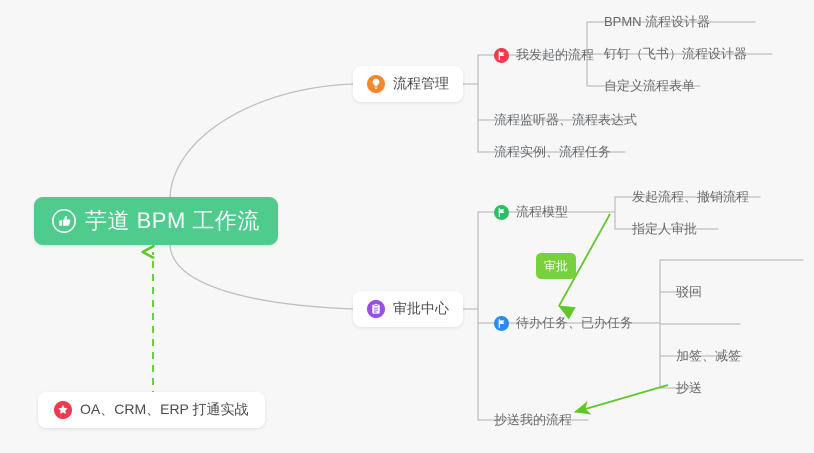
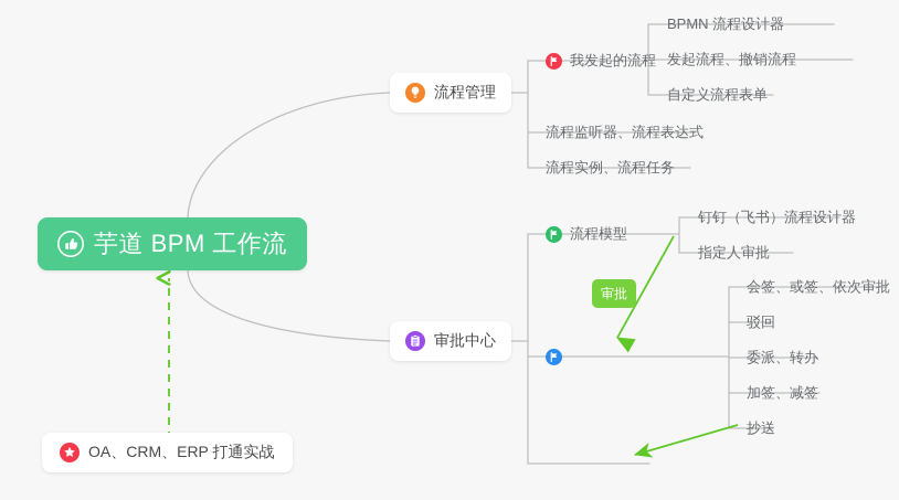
  芋道 BPM 工作流
  OA、CRM、ERP 打通实战
  流程管理
  我发起的流程
  流程监听器、流程表达式
  流程实例、流程任务
  BPMN 流程设计器
- 钉钉（飞书）流程设计器
+ 发起流程、撤销流程
  自定义流程表单
  审批中心
  流程模型
- 待办任务、已办任务
- 抄送我的流程
- 发起流程、撤销流程
+ 钉钉（飞书）流程设计器
  指定人审批
+ 会签、或签、依次审批
  驳回
+ 委派、转办
  加签、减签
  抄送
  审批
